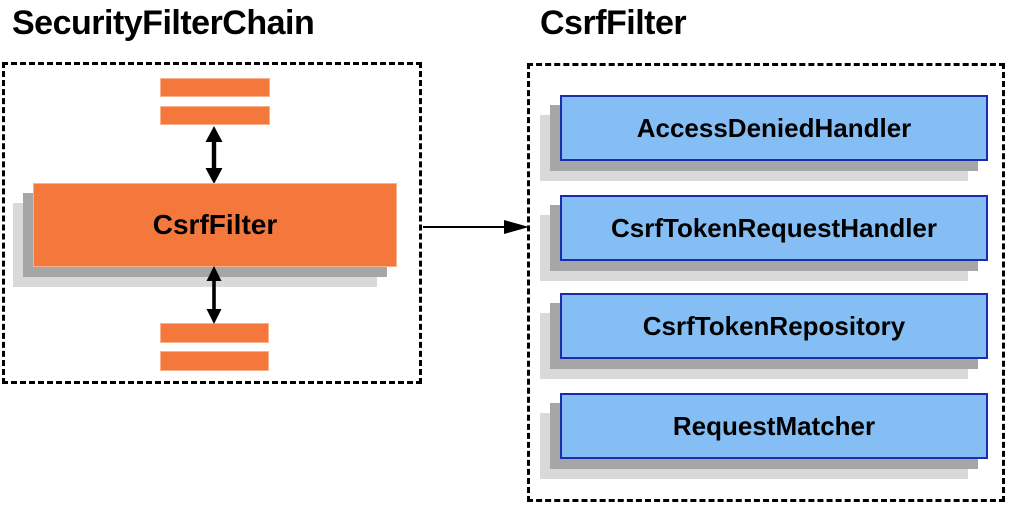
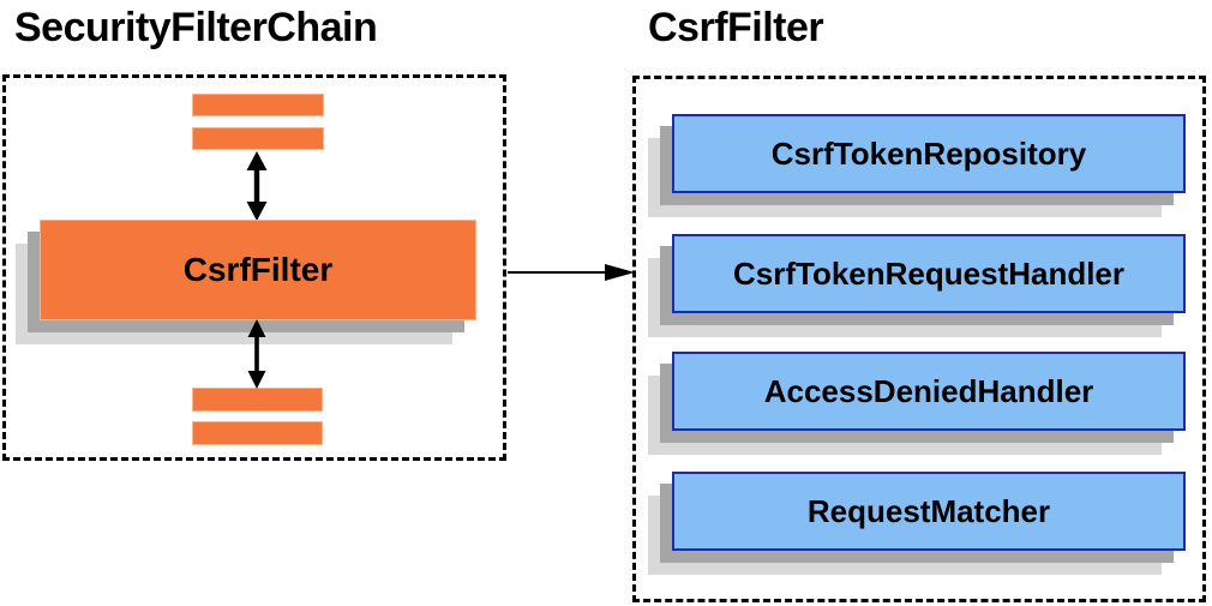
  SecurityFilterChain
  CsrfFilter
  CsrfFilter
- AccessDeniedHandler
+ CsrfTokenRepository
  CsrfTokenRequestHandler
- CsrfTokenRepository
+ AccessDeniedHandler
  RequestMatcher
